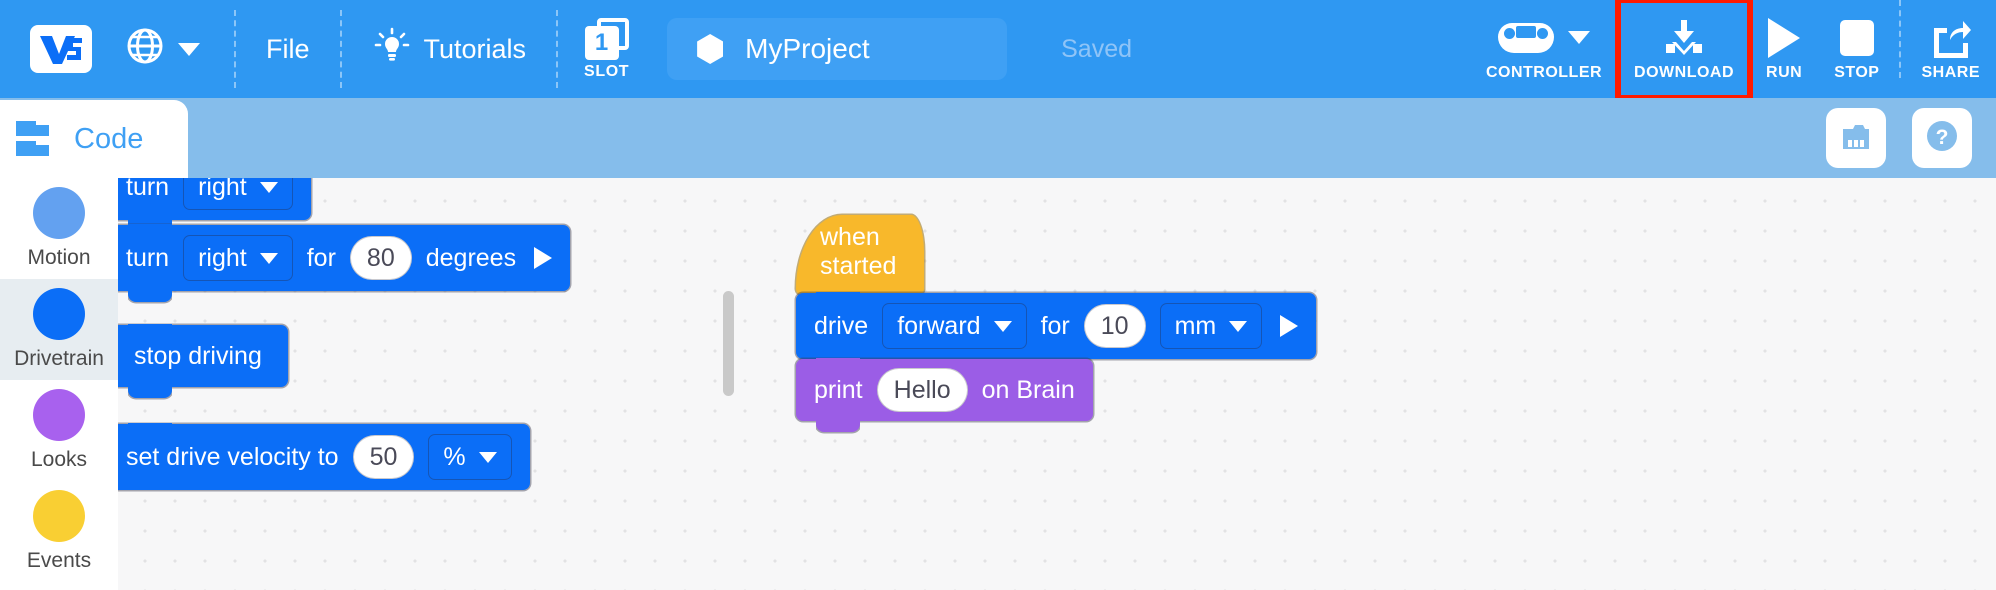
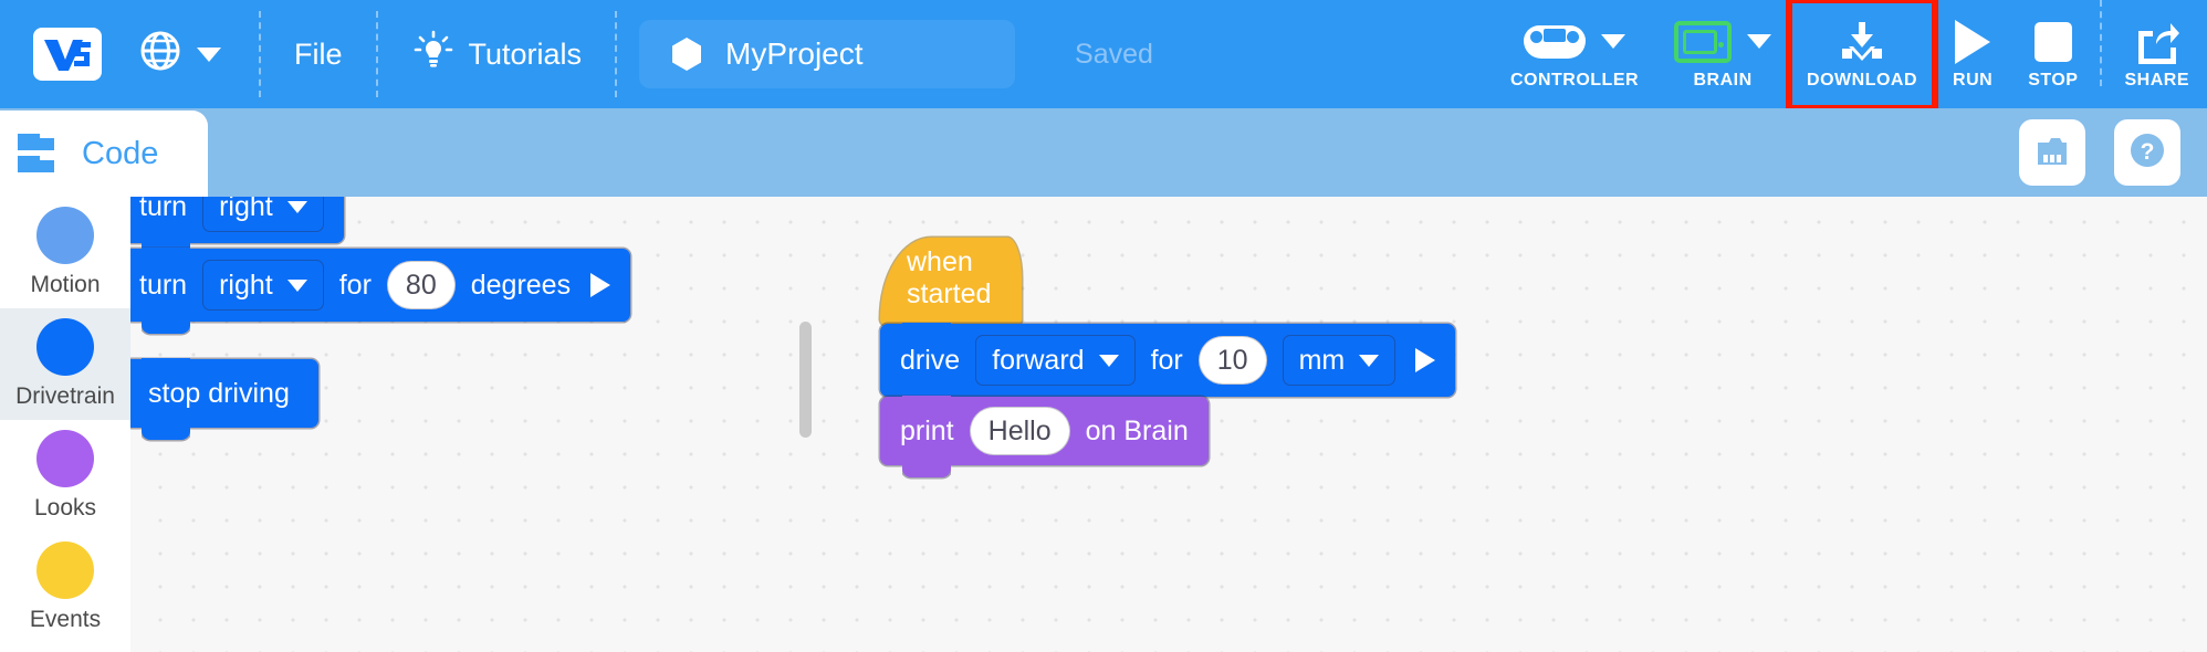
  File
  Tutorials
- 1
- SLOT
  MyProject
  Saved
  CONTROLLER
+ BRAIN
  DOWNLOAD
  RUN
  STOP
  SHARE
  Code
  ?
  Motion
  Drivetrain
  Looks
  Events
  turn
  right
  turn
  right
  for
  80
  degrees
  stop driving
- set drive velocity to
- 50
- %
  when started
  drive
  forward
  for
  10
  mm
  print
  Hello
  on Brain
